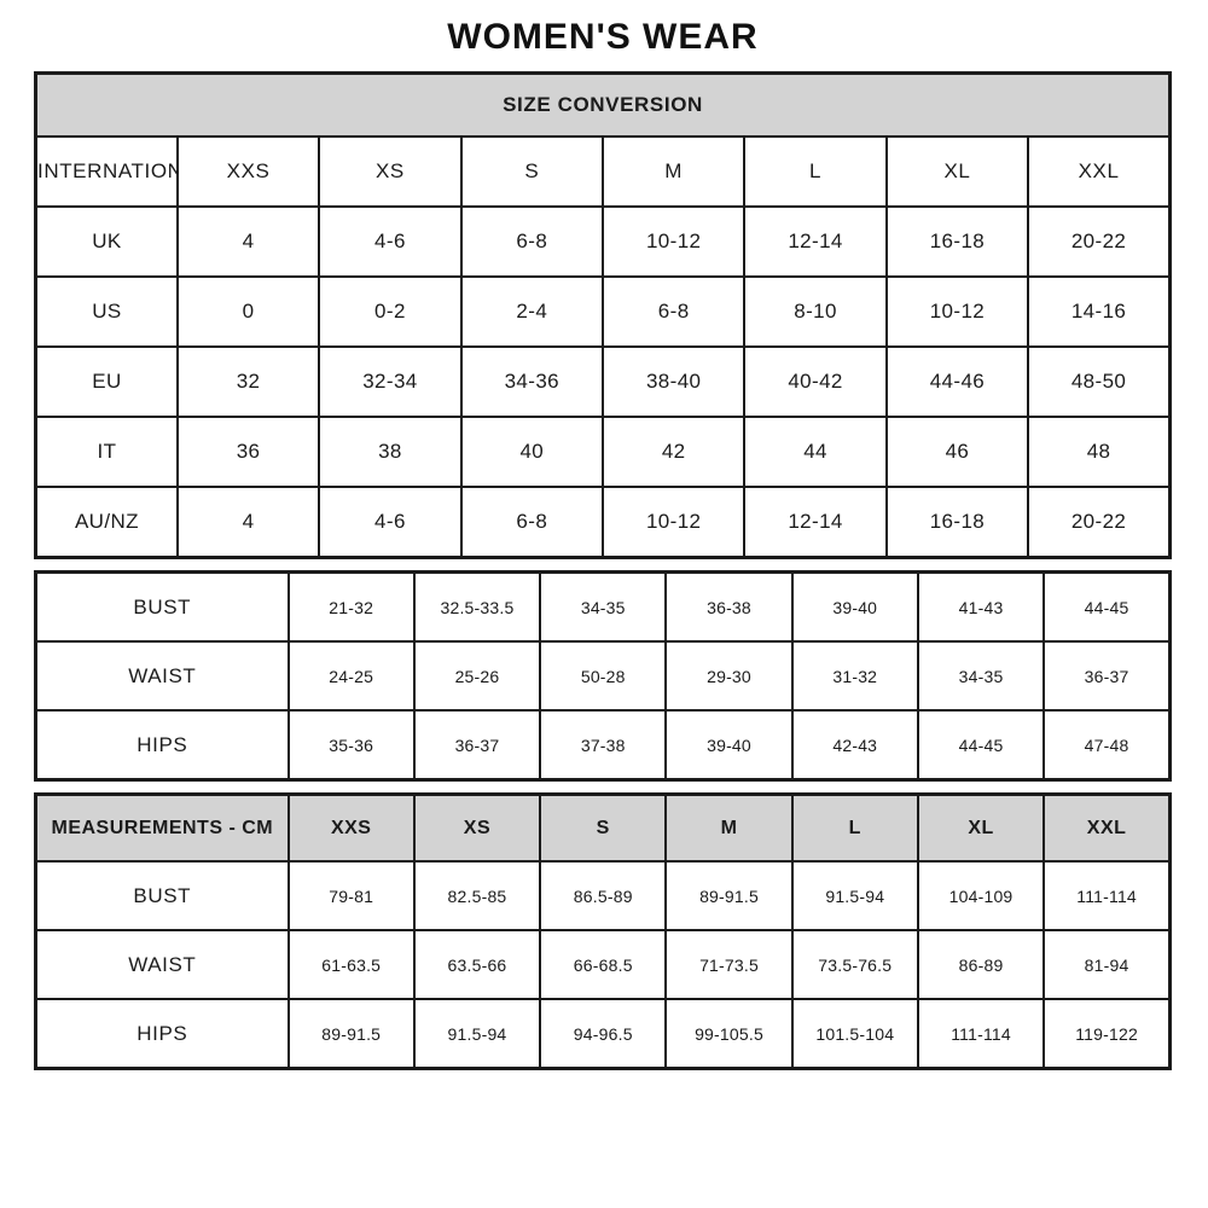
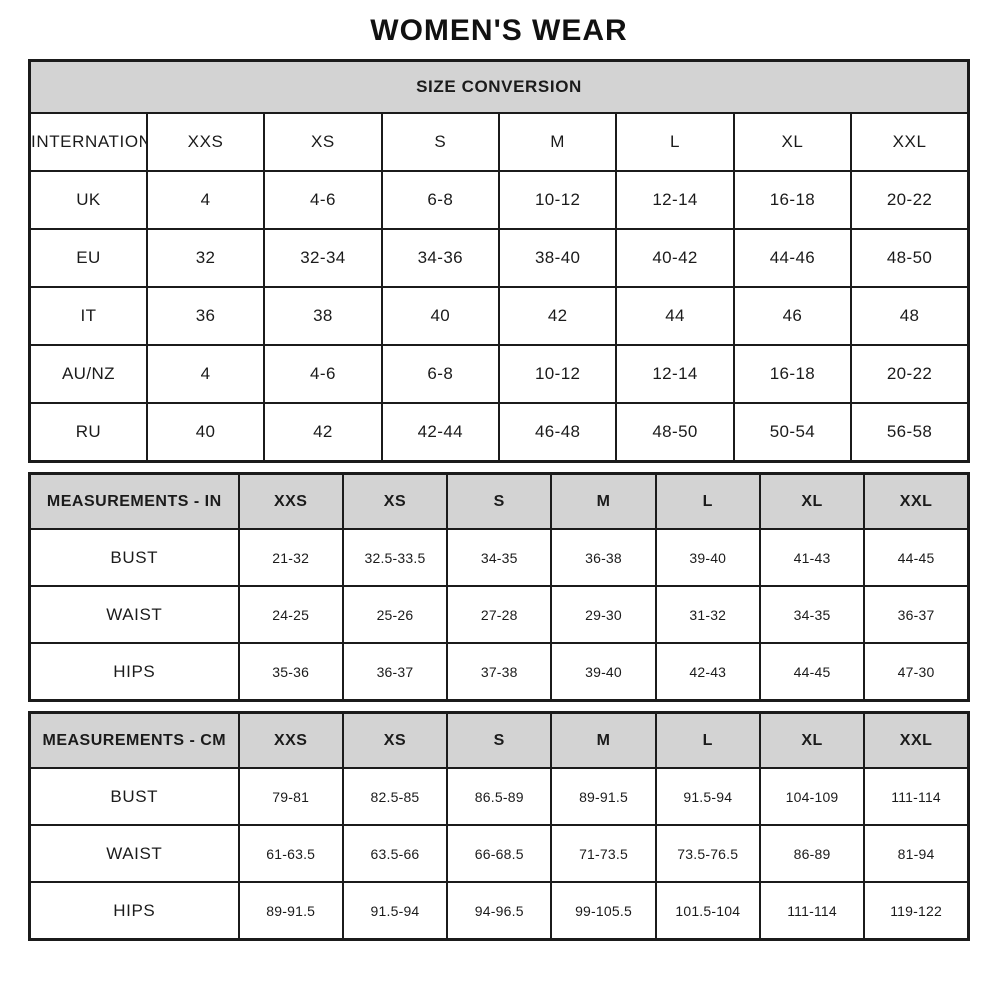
  WOMEN'S WEAR
  SIZE CONVERSION
  INTERNATION	XXS	XS	S	M	L	XL	XXL
  UK	4	4-6	6-8	10-12	12-14	16-18	20-22
- US	0	0-2	2-4	6-8	8-10	10-12	14-16
  EU	32	32-34	34-36	38-40	40-42	44-46	48-50
  IT	36	38	40	42	44	46	48
  AU/NZ	4	4-6	6-8	10-12	12-14	16-18	20-22
+ RU	40	42	42-44	46-48	48-50	50-54	56-58
+ MEASUREMENTS - IN	XXS	XS	S	M	L	XL	XXL
  BUST	21-32	32.5-33.5	34-35	36-38	39-40	41-43	44-45
- WAIST	24-25	25-26	50-28	29-30	31-32	34-35	36-37
+ WAIST	24-25	25-26	27-28	29-30	31-32	34-35	36-37
- HIPS	35-36	36-37	37-38	39-40	42-43	44-45	47-48
+ HIPS	35-36	36-37	37-38	39-40	42-43	44-45	47-30
  MEASUREMENTS - CM	XXS	XS	S	M	L	XL	XXL
  BUST	79-81	82.5-85	86.5-89	89-91.5	91.5-94	104-109	111-114
  WAIST	61-63.5	63.5-66	66-68.5	71-73.5	73.5-76.5	86-89	81-94
  HIPS	89-91.5	91.5-94	94-96.5	99-105.5	101.5-104	111-114	119-122
